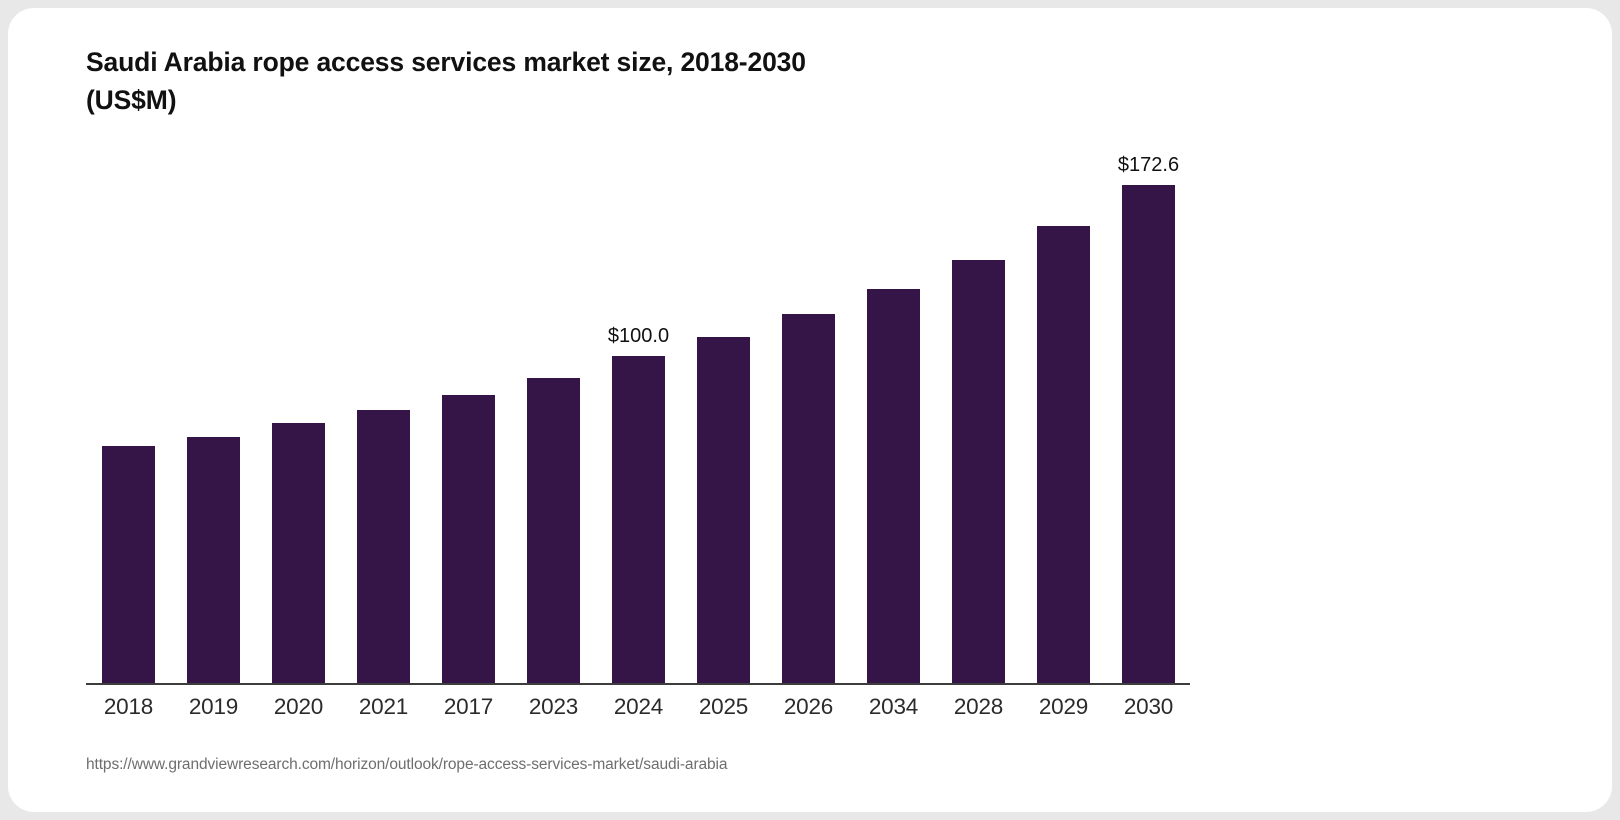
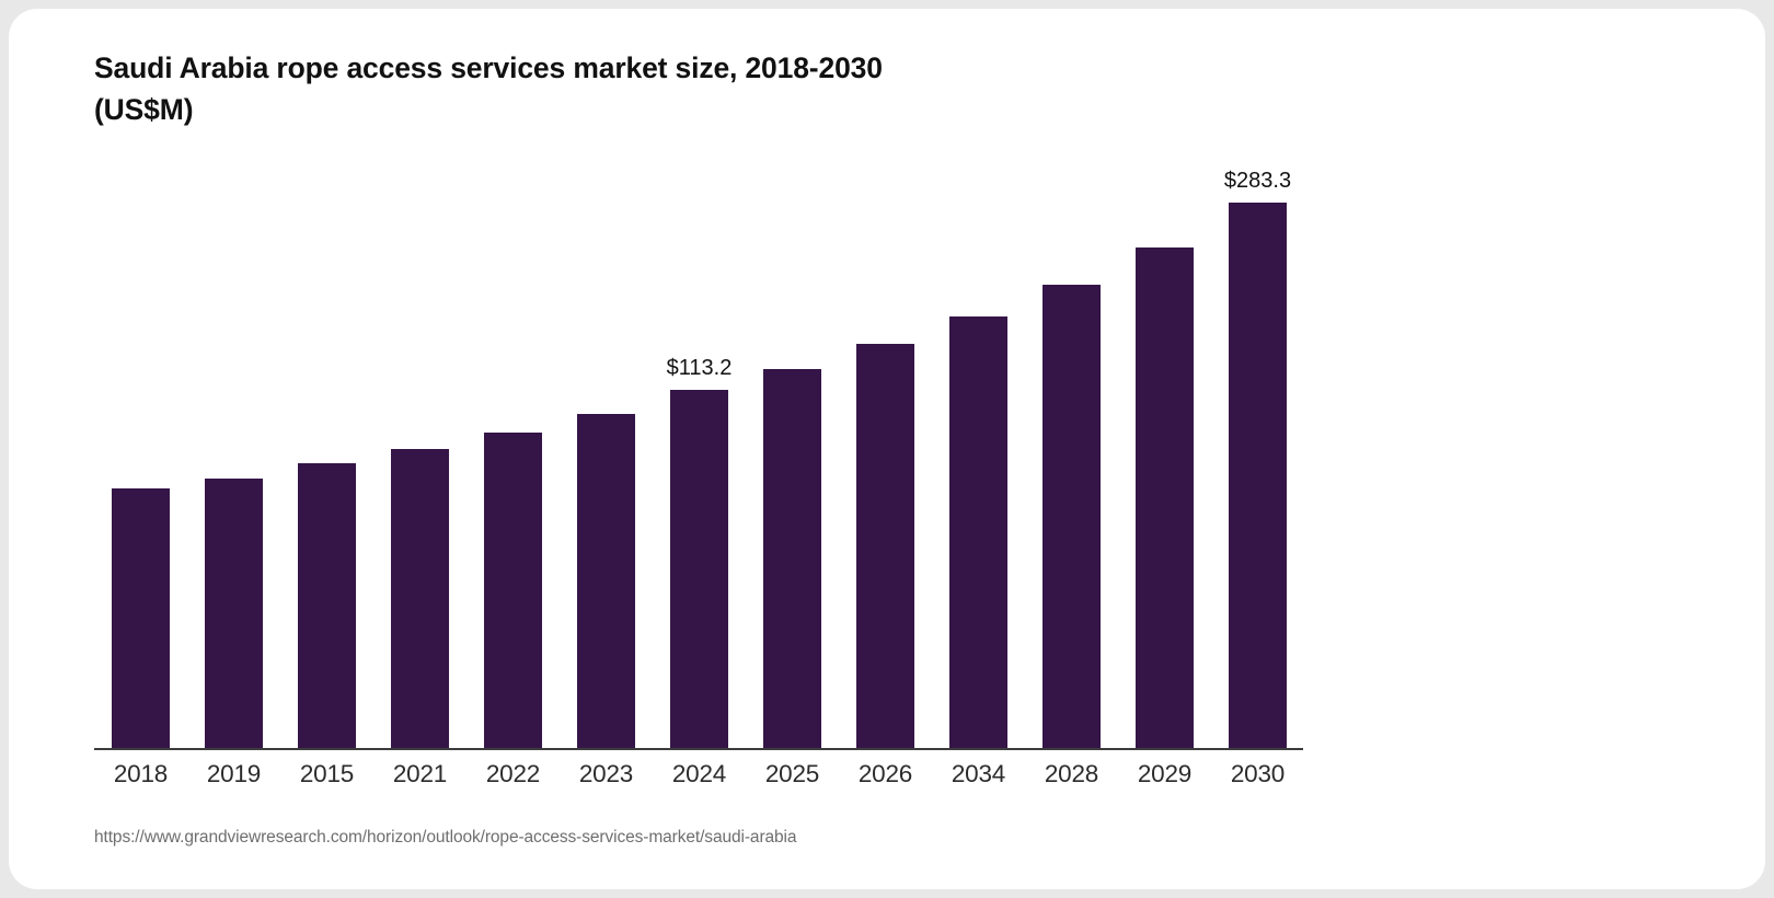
  Saudi Arabia rope access services market size, 2018-2030
  (US$M)
- $100.0
+ $113.2
- $172.6
+ $283.3
  2018
  2019
- 2020
+ 2015
  2021
- 2017
+ 2022
  2023
  2024
  2025
  2026
  2034
  2028
  2029
  2030
  https://www.grandviewresearch.com/horizon/outlook/rope-access-services-market/saudi-arabia
